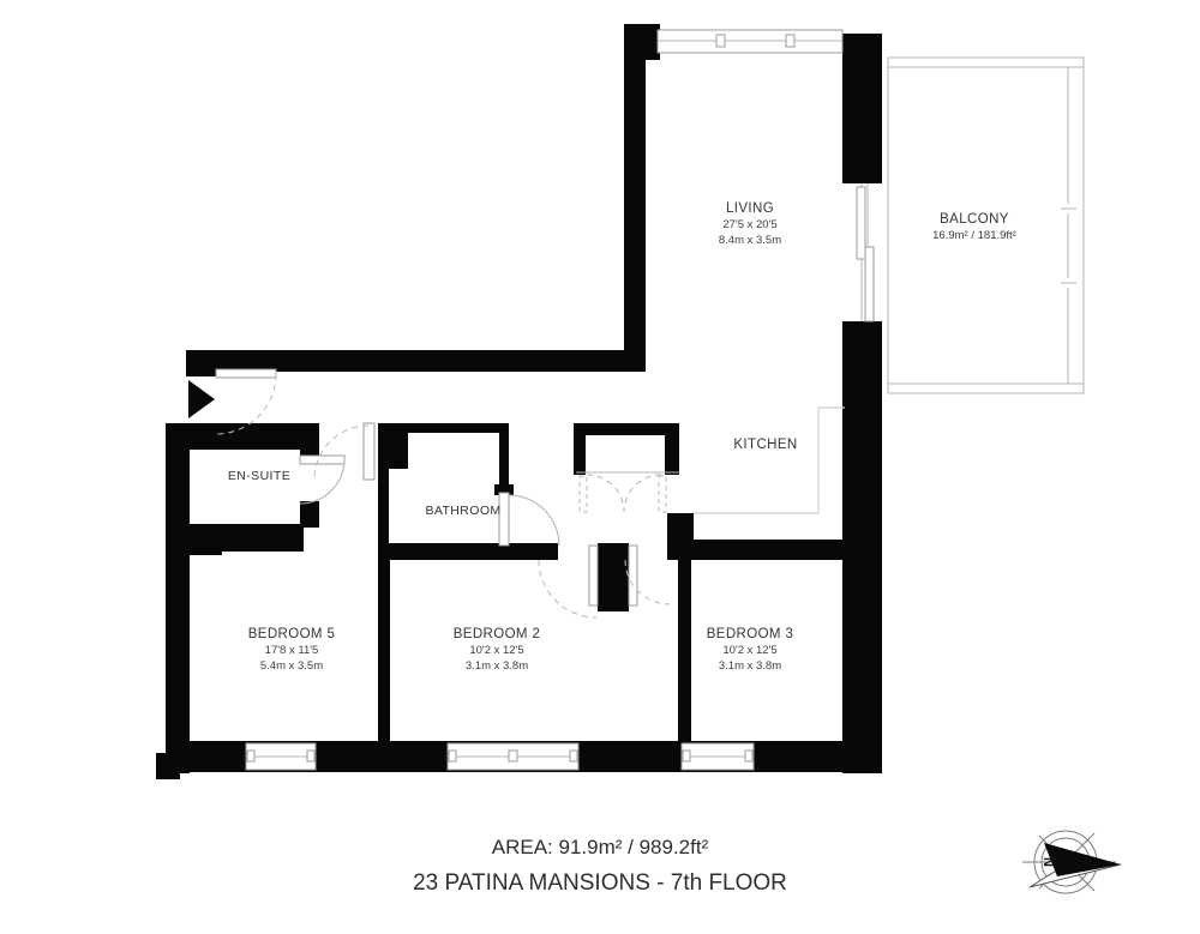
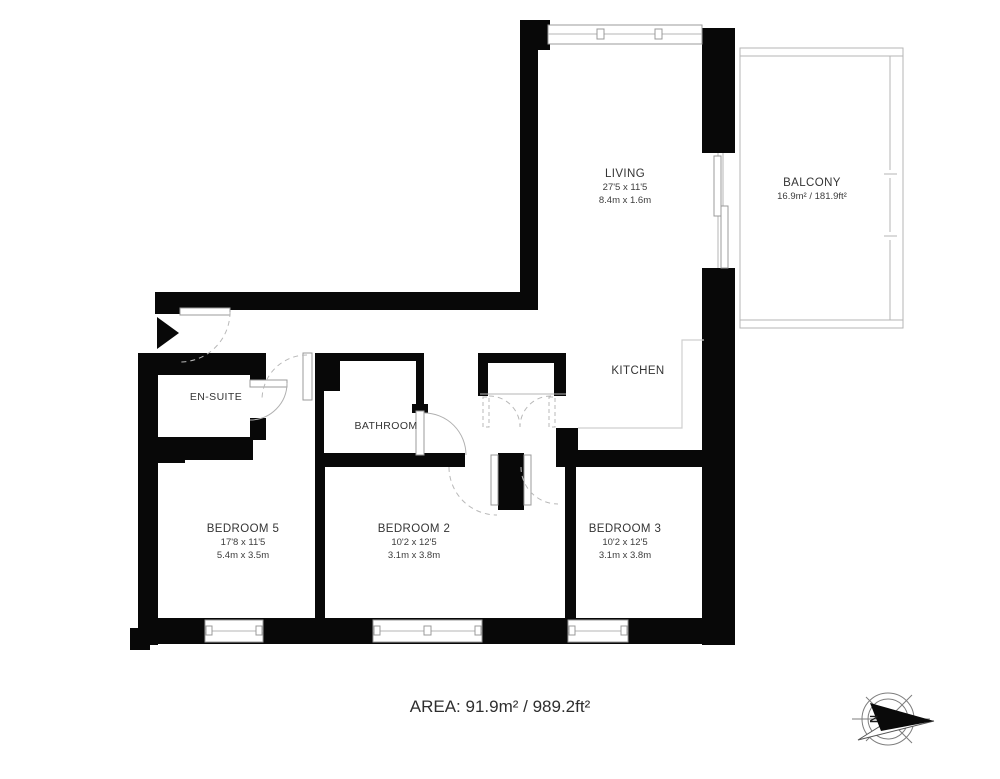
  LIVING
- 27'5 x 20'5
+ 27'5 x 11'5
- 8.4m x 3.5m
+ 8.4m x 1.6m
  BALCONY
  16.9m² / 181.9ft²
  KITCHEN
  EN-SUITE
  BATHROOM
  BEDROOM 5
  17'8 x 11'5
  5.4m x 3.5m
  BEDROOM 2
  10'2 x 12'5
  3.1m x 3.8m
  BEDROOM 3
  10'2 x 12'5
  3.1m x 3.8m
  AREA: 91.9m² / 989.2ft²
- 23 PATINA MANSIONS - 7th FLOOR
